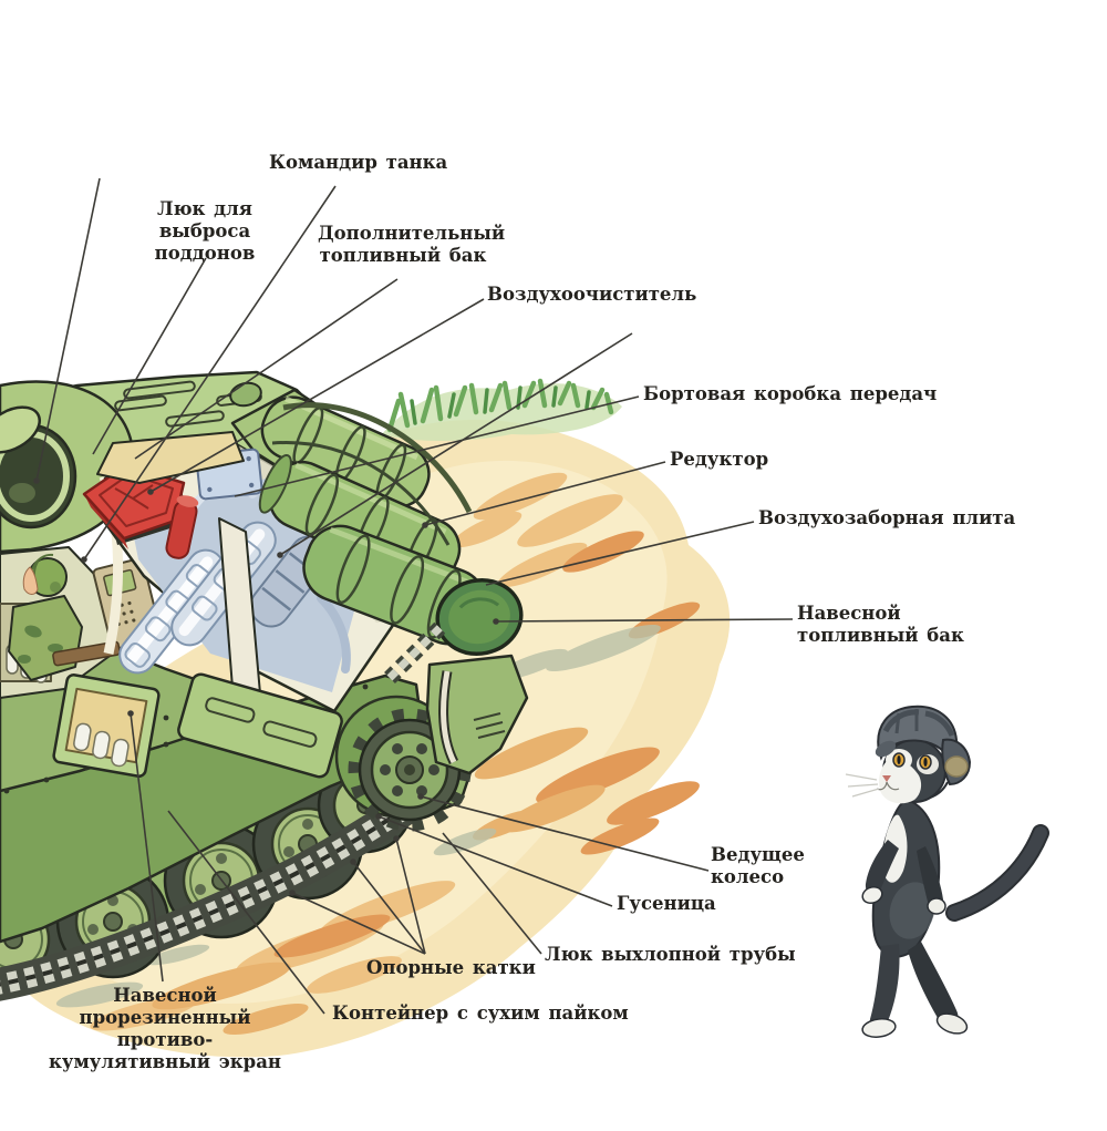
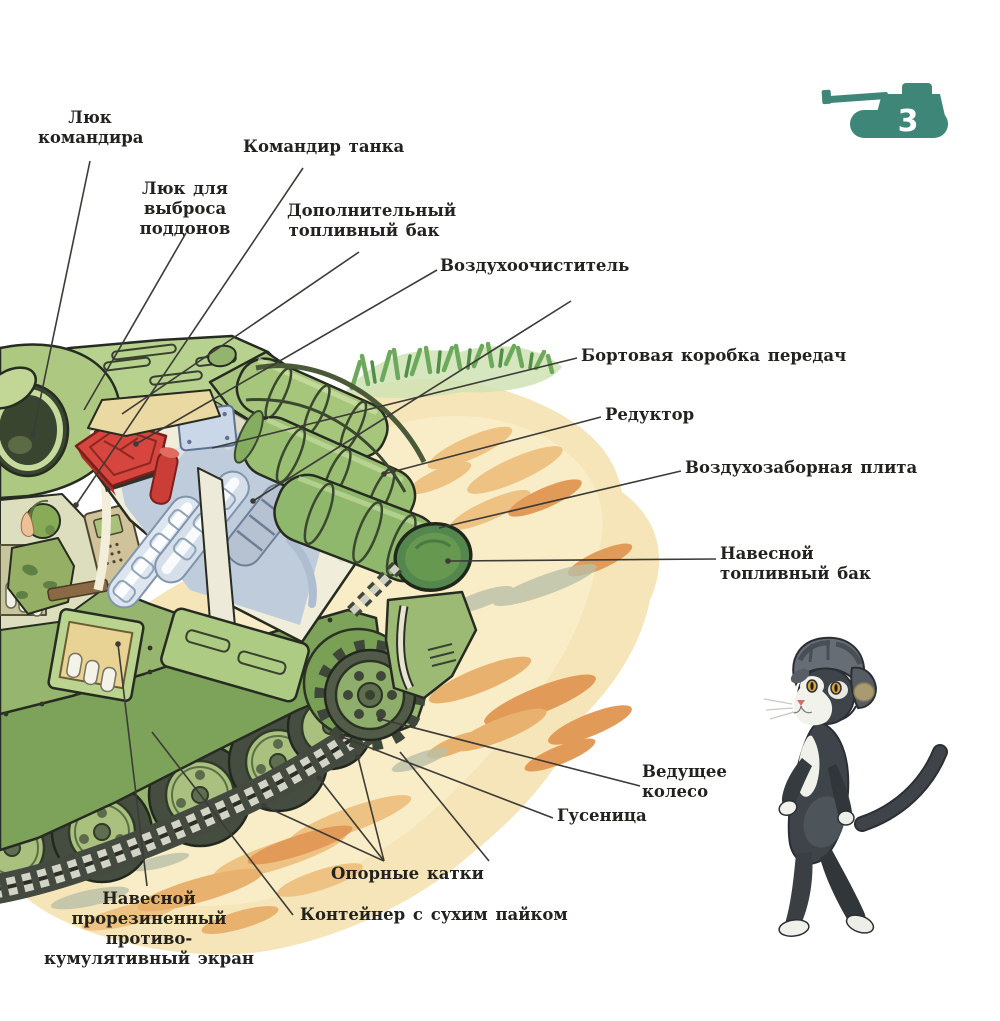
+ 3
+ Люк
+ командира
  Командир танка
  Люк для выброса
  поддонов
  Дополнительный
  топливный бак
  Воздухоочиститель
  Бортовая коробка передач
  Редуктор
  Воздухозаборная плита
  Навесной
  топливный бак
  Ведущее
  колесо
  Гусеница
- Люк выхлопной трубы
  Опорные катки
  Контейнер с сухим пайком
  Навесной
  прорезиненный противо-
  кумулятивный экран
